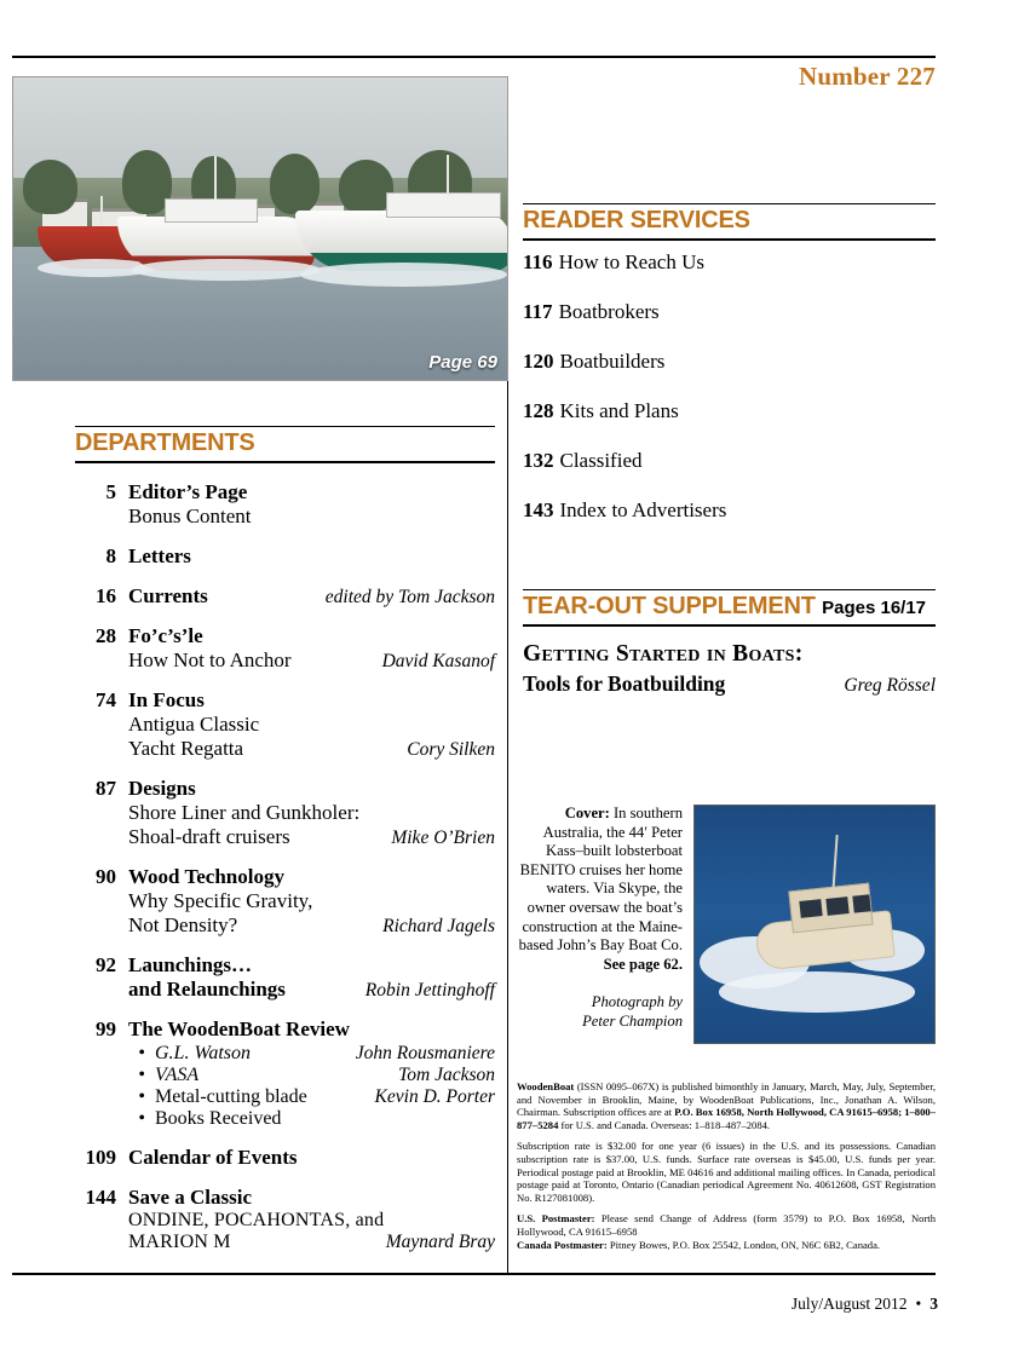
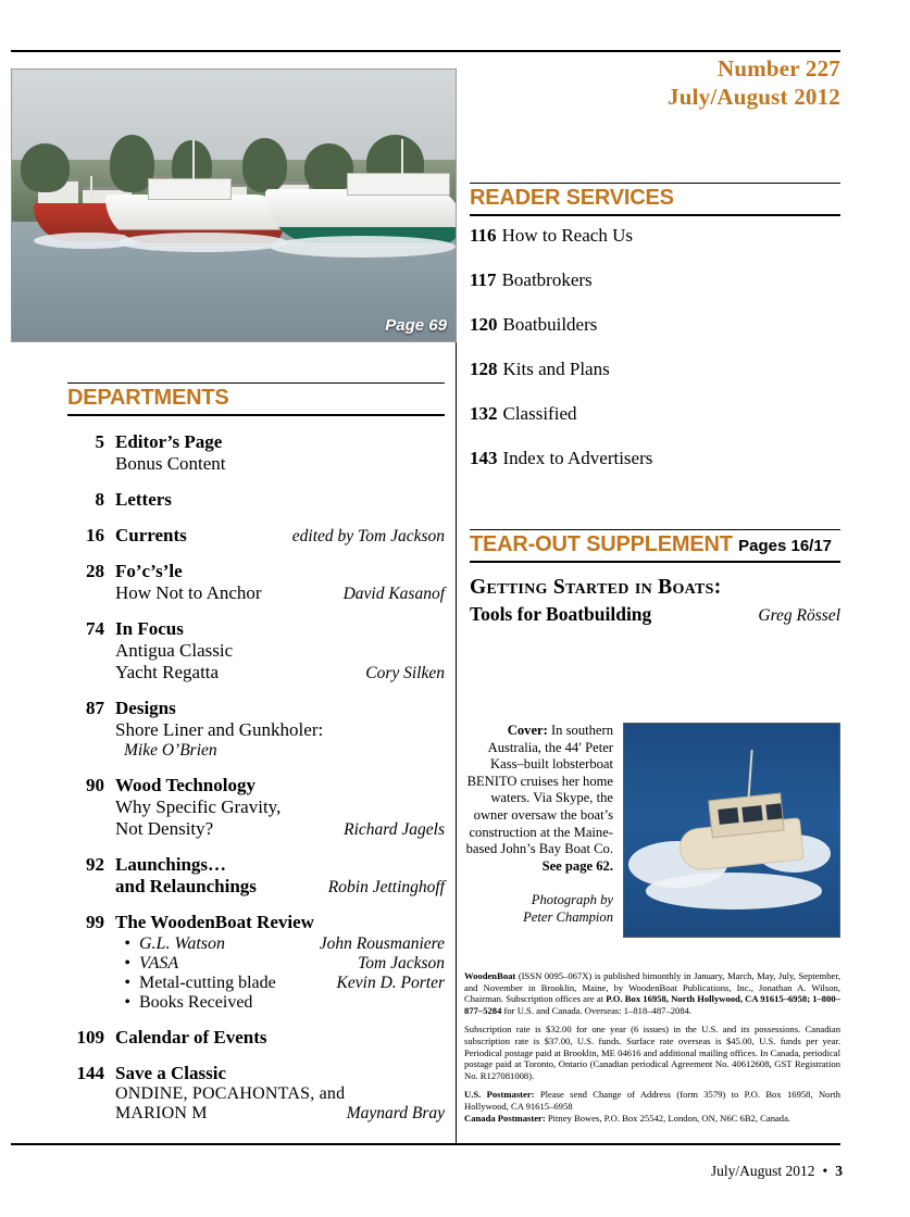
  Number 227
+ July/August 2012
  Page 69
  DEPARTMENTS
  5
  Editor’s Page
  Bonus Content
  8
  Letters
  16
  Currents
  edited by Tom Jackson
  28
  Fo’c’s’le
  How Not to Anchor
  David Kasanof
  74
  In Focus
  Antigua Classic
  Yacht Regatta
  Cory Silken
  87
  Designs
  Shore Liner and Gunkholer:
- Shoal-draft cruisers
  Mike O’Brien
  90
  Wood Technology
  Why Specific Gravity,
  Not Density?
  Richard Jagels
  92
  Launchings…
  and Relaunchings
  Robin Jettinghoff
  99
  The WoodenBoat Review
  •
  G.L. Watson
  John Rousmaniere
  •
  VASA
  Tom Jackson
  •
  Metal-cutting blade
  Kevin D. Porter
  •
  Books Received
  109
  Calendar of Events
  144
  Save a Classic
  ONDINE, POCAHONTAS, and
  MARION M
  Maynard Bray
  READER SERVICES
  116 How to Reach Us
  117 Boatbrokers
  120 Boatbuilders
  128 Kits and Plans
  132 Classified
  143 Index to Advertisers
  TEAR-OUT SUPPLEMENT Pages 16/17
  Getting Started in Boats:
  Tools for Boatbuilding
  Greg Rössel
  Cover: In southern Australia, the 44′ Peter Kass–built lobsterboat BENITO cruises her home waters. Via Skype, the owner oversaw the boat’s construction at the Maine-based John’s Bay Boat Co. See page 62.
  Photograph by
  Peter Champion
  WoodenBoat (ISSN 0095–067X) is published bimonthly in January, March, May, July, September, and November in Brooklin, Maine, by WoodenBoat Publications, Inc., Jonathan A. Wilson, Chairman. Subscription offices are at P.O. Box 16958, North Hollywood, CA 91615–6958; 1–800–877–5284 for U.S. and Canada. Overseas: 1–818–487–2084.
  Subscription rate is $32.00 for one year (6 issues) in the U.S. and its possessions. Canadian subscription rate is $37.00, U.S. funds. Surface rate overseas is $45.00, U.S. funds per year. Periodical postage paid at Brooklin, ME 04616 and additional mailing offices. In Canada, periodical postage paid at Toronto, Ontario (Canadian periodical Agreement No. 40612608, GST Registration No. R127081008).
  U.S. Postmaster: Please send Change of Address (form 3579) to P.O. Box 16958, North Hollywood, CA 91615–6958
  Canada Postmaster: Pitney Bowes, P.O. Box 25542, London, ON, N6C 6B2, Canada.
  July/August 2012 • 3
